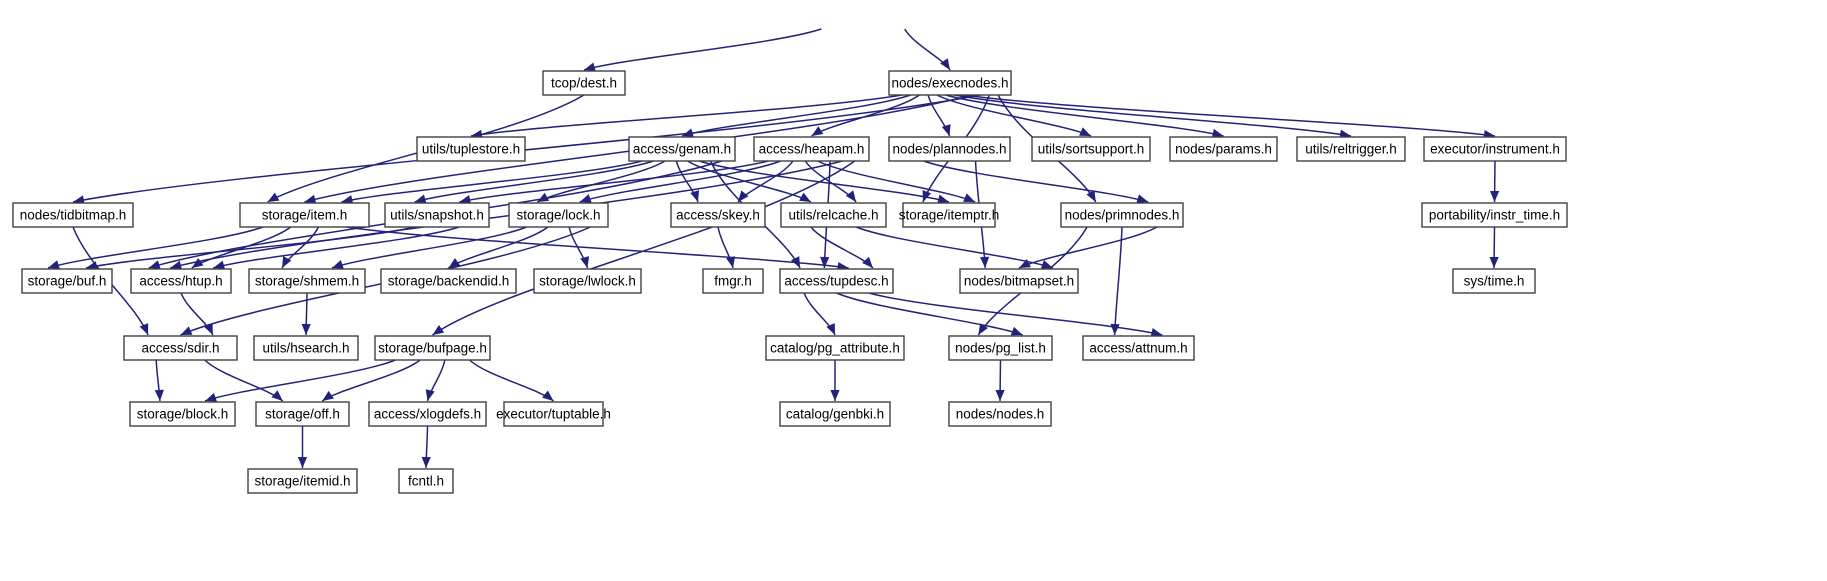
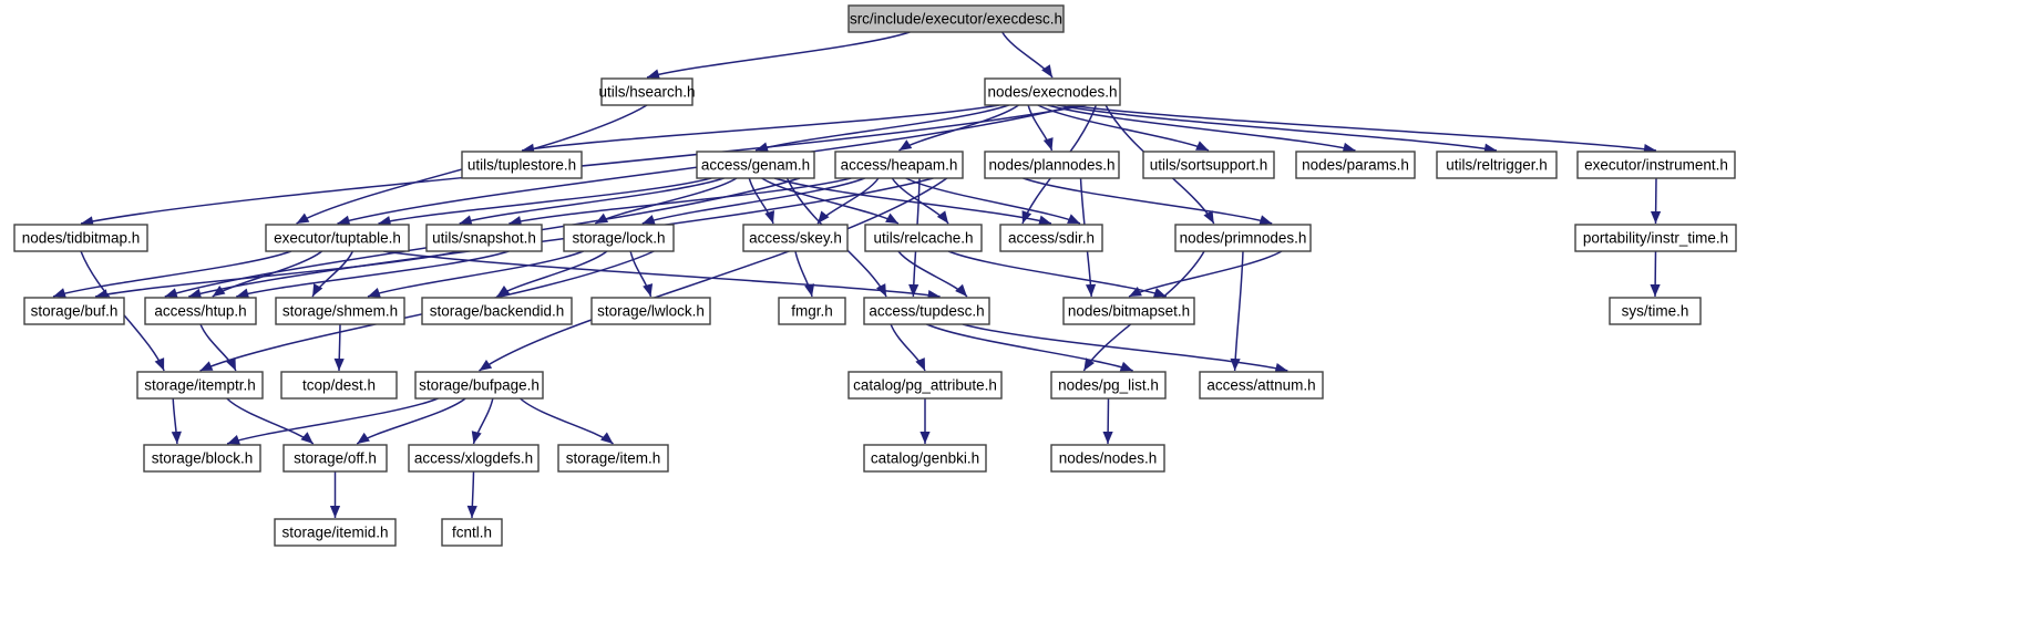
+ src/include/executor/execdesc.h
- tcop/dest.h
+ utils/hsearch.h
  nodes/execnodes.h
  utils/tuplestore.h
  access/genam.h
  access/heapam.h
  nodes/plannodes.h
  utils/sortsupport.h
  nodes/params.h
  utils/reltrigger.h
  executor/instrument.h
  nodes/tidbitmap.h
- storage/item.h
+ executor/tuptable.h
  utils/snapshot.h
  storage/lock.h
  access/skey.h
  utils/relcache.h
- storage/itemptr.h
+ access/sdir.h
  nodes/primnodes.h
  portability/instr_time.h
  storage/buf.h
  access/htup.h
  storage/shmem.h
  storage/backendid.h
  storage/lwlock.h
  fmgr.h
  access/tupdesc.h
  nodes/bitmapset.h
  sys/time.h
- access/sdir.h
+ storage/itemptr.h
- utils/hsearch.h
+ tcop/dest.h
  storage/bufpage.h
  catalog/pg_attribute.h
  nodes/pg_list.h
  access/attnum.h
  storage/block.h
  storage/off.h
  access/xlogdefs.h
- executor/tuptable.h
+ storage/item.h
  catalog/genbki.h
  nodes/nodes.h
  storage/itemid.h
  fcntl.h
